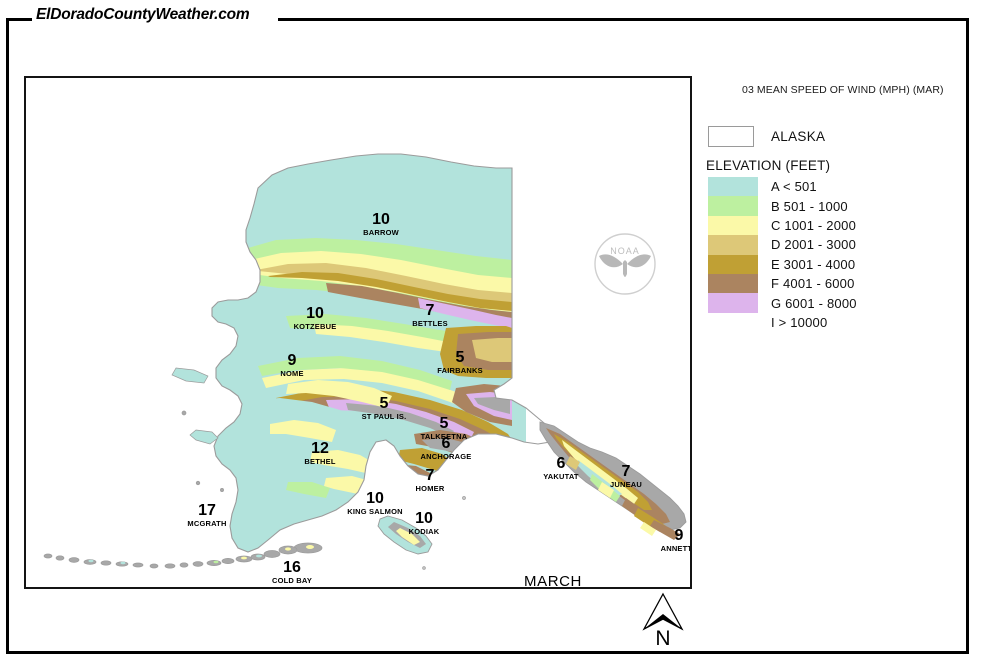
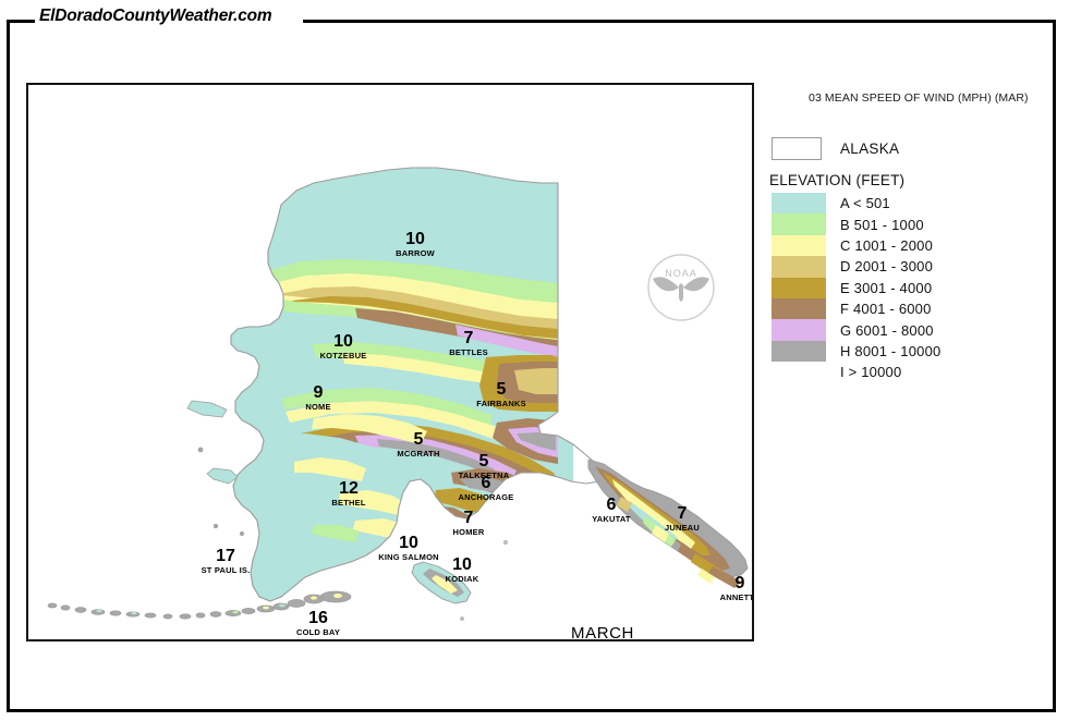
  ElDoradoCountyWeather.com
  NOAA
  10
  BARROW
  10
  KOTZEBUE
  7
  BETTLES
  9
  NOME
  5
  FAIRBANKS
  5
- ST PAUL IS.
+ MCGRATH
  5
  TALKEETNA
  6
  ANCHORAGE
  12
  BETHEL
  7
  HOMER
  6
  YAKUTAT
  7
  JUNEAU
  10
  KING SALMON
  17
- MCGRATH
+ ST PAUL IS.
  10
  KODIAK
  9
  ANNETT
  16
  COLD BAY
  MARCH
  03 MEAN SPEED OF WIND (MPH) (MAR)
  ALASKA
  ELEVATION (FEET)
  A < 501
  B 501 - 1000
  C 1001 - 2000
  D 2001 - 3000
  E 3001 - 4000
  F 4001 - 6000
  G 6001 - 8000
+ H 8001 - 10000
  I > 10000
- N
